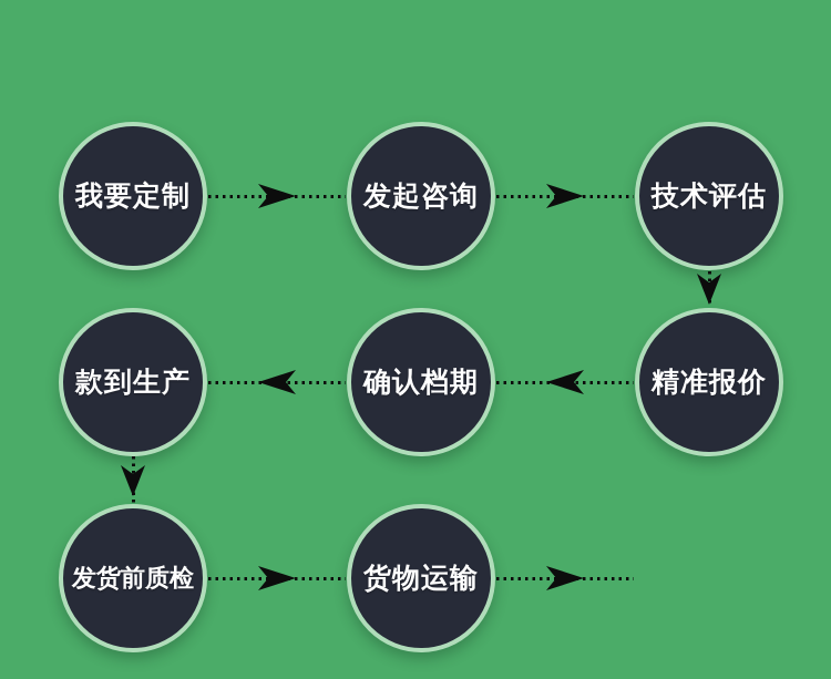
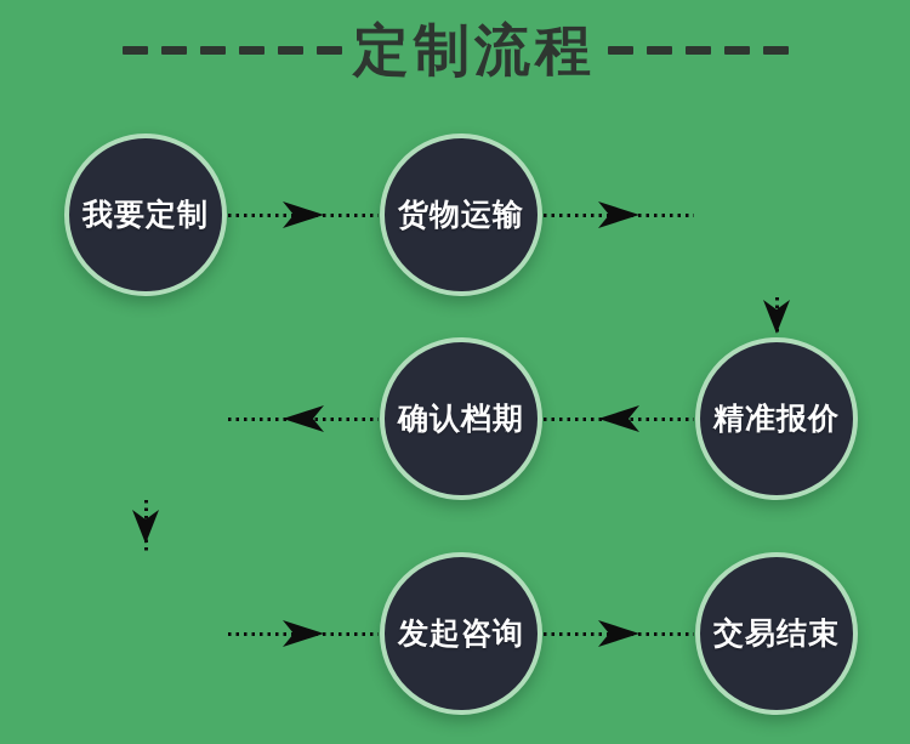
+ 定制流程
  我要定制
- 发起咨询
+ 货物运输
- 技术评估
  精准报价
  确认档期
- 款到生产
- 发货前质检
- 货物运输
+ 发起咨询
+ 交易结束
